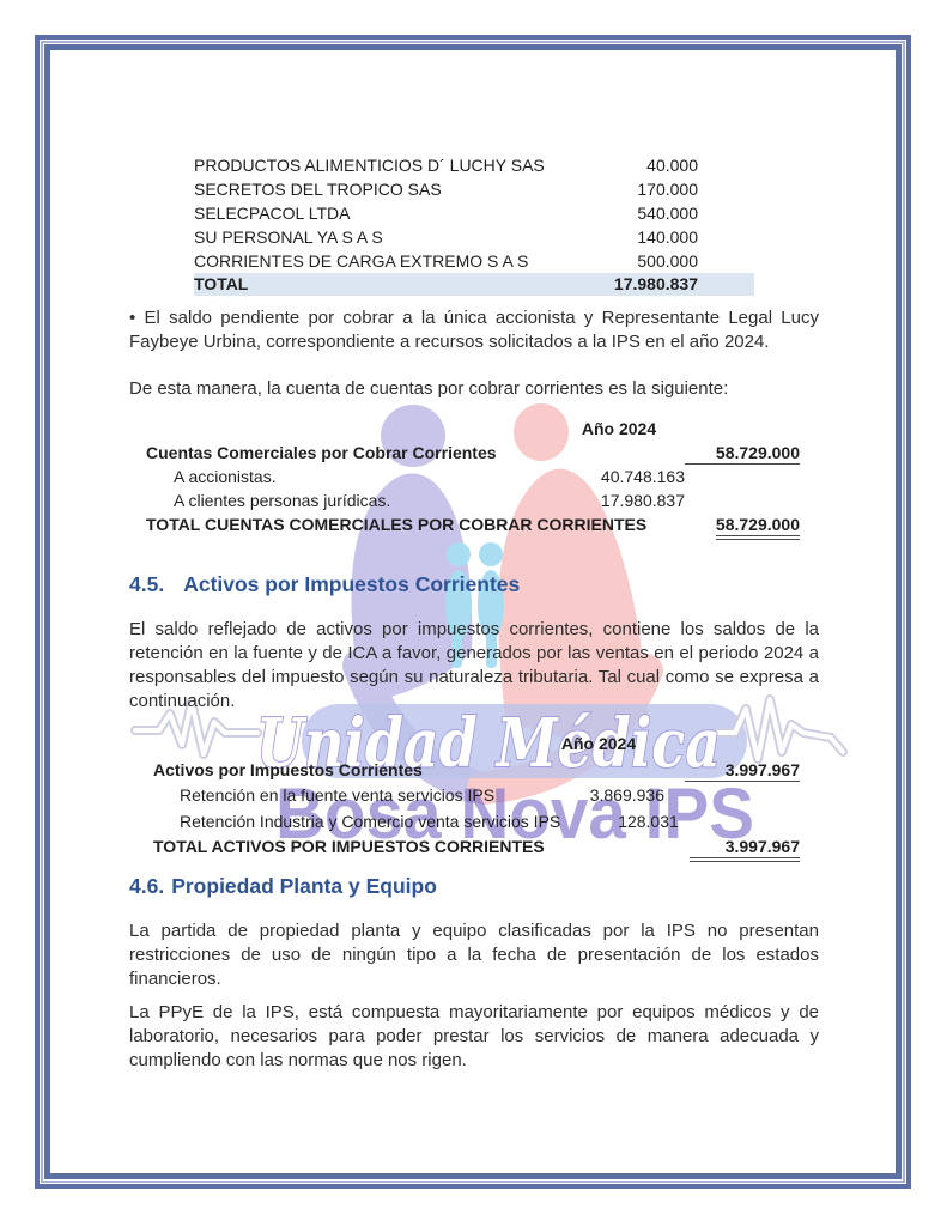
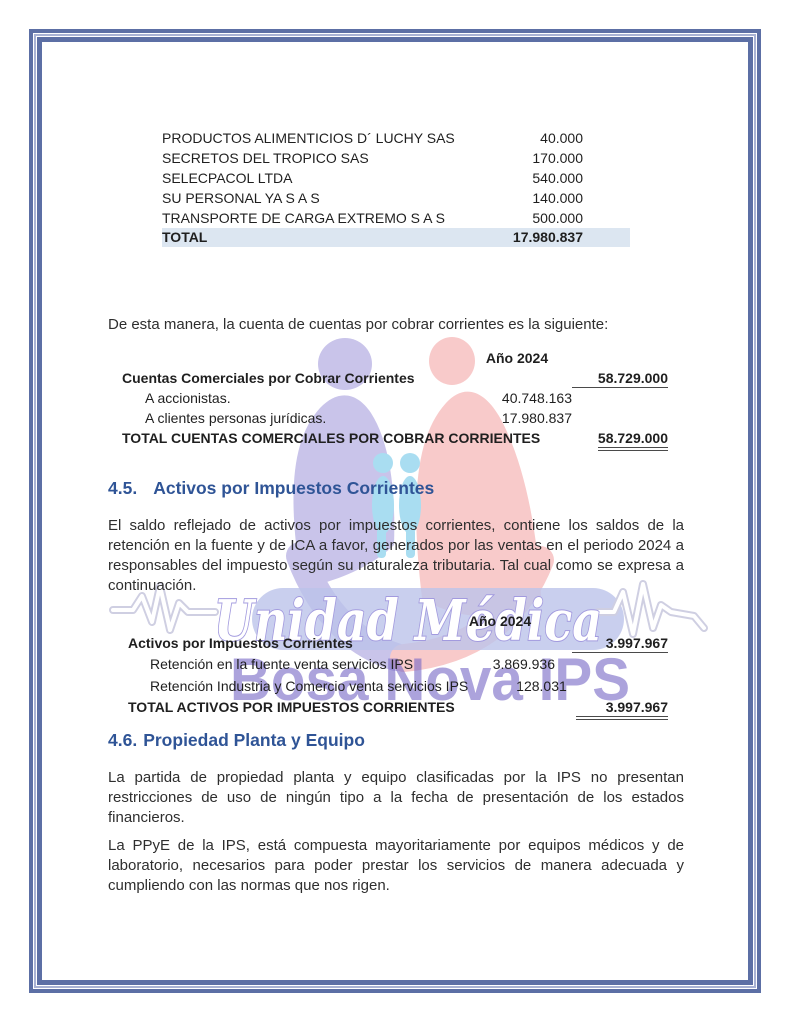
  Unidad Médica
  Bosa Nova IPS
  PRODUCTOS ALIMENTICIOS D´ LUCHY SAS
  40.000
  SECRETOS DEL TROPICO SAS
  170.000
  SELECPACOL LTDA
  540.000
  SU PERSONAL YA S A S
  140.000
- CORRIENTES DE CARGA EXTREMO S A S
+ TRANSPORTE DE CARGA EXTREMO S A S
  500.000
  TOTAL
  17.980.837
- • El saldo pendiente por cobrar a la única accionista y Representante Legal Lucy Faybeye Urbina, correspondiente a recursos solicitados a la IPS en el año 2024.
  De esta manera, la cuenta de cuentas por cobrar corrientes es la siguiente:
  Año 2024
  Cuentas Comerciales por Cobrar Corrientes
  58.729.000
  A accionistas.
  40.748.163
  A clientes personas jurídicas.
  17.980.837
  TOTAL CUENTAS COMERCIALES POR COBRAR CORRIENTES
  58.729.000
  4.5. Activos por Impuestos Corrientes
  El saldo reflejado de activos por impuestos corrientes, contiene los saldos de la retención en la fuente y de ICA a favor, generados por las ventas en el periodo 2024 a responsables del impuesto según su naturaleza tributaria. Tal cual como se expresa a continuación.
  Año 2024
  Activos por Impuestos Corrientes
  3.997.967
  Retención en la fuente venta servicios IPS
  3.869.936
  Retención Industria y Comercio venta servicios IPS
  128.031
  TOTAL ACTIVOS POR IMPUESTOS CORRIENTES
  3.997.967
  4.6. Propiedad Planta y Equipo
  La partida de propiedad planta y equipo clasificadas por la IPS no presentan restricciones de uso de ningún tipo a la fecha de presentación de los estados financieros.
  La PPyE de la IPS, está compuesta mayoritariamente por equipos médicos y de laboratorio, necesarios para poder prestar los servicios de manera adecuada y cumpliendo con las normas que nos rigen.
